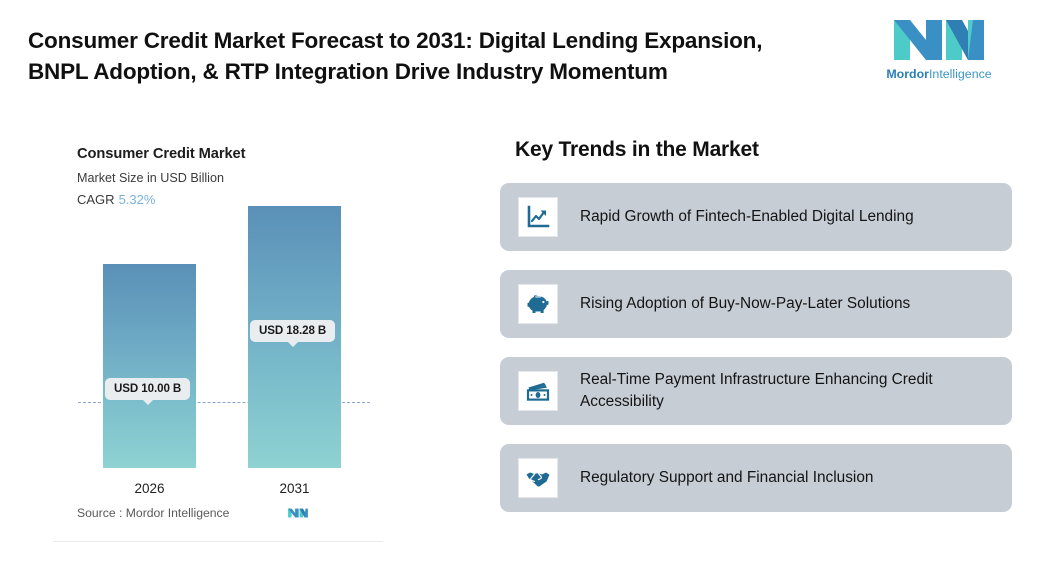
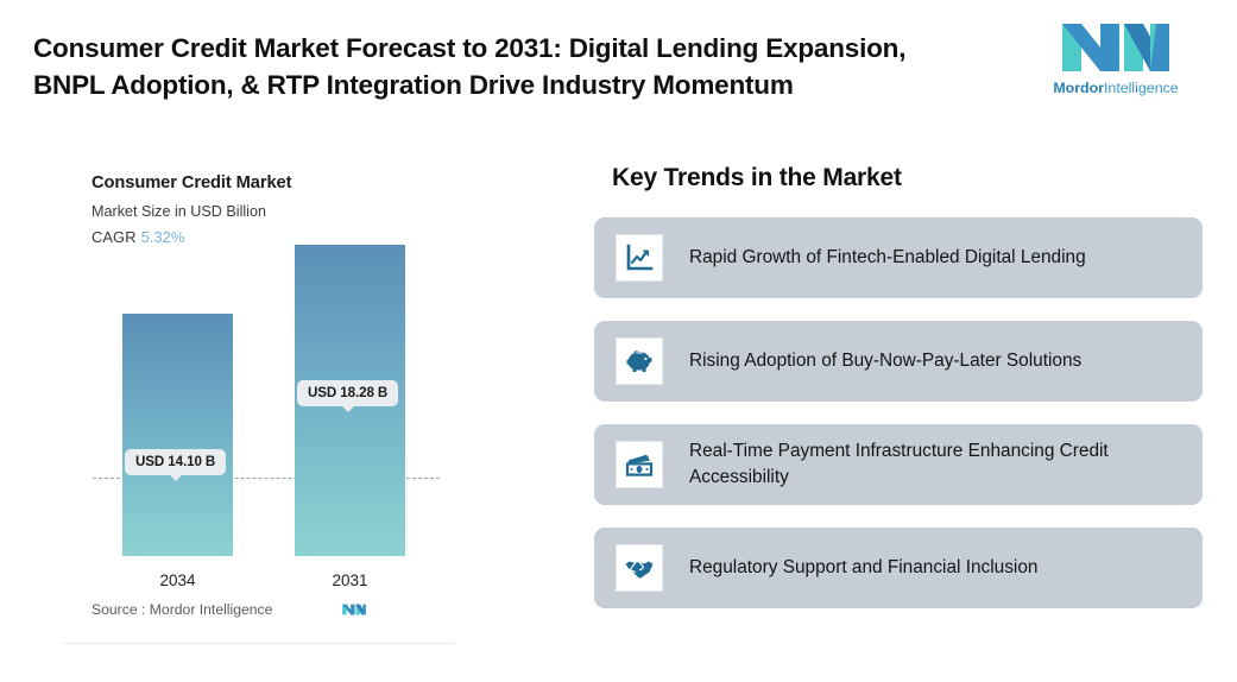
  Consumer Credit Market Forecast to 2031: Digital Lending Expansion,
  BNPL Adoption, & RTP Integration Drive Industry Momentum
  MordorIntelligence
  Consumer Credit Market
  Market Size in USD Billion
  CAGR 5.32%
- USD 10.00 B
+ USD 14.10 B
  USD 18.28 B
- 2026
+ 2034
  2031
  Source : Mordor Intelligence
  Key Trends in the Market
  Rapid Growth of Fintech-Enabled Digital Lending
  Rising Adoption of Buy-Now-Pay-Later Solutions
  Real-Time Payment Infrastructure Enhancing Credit Accessibility
  Regulatory Support and Financial Inclusion
